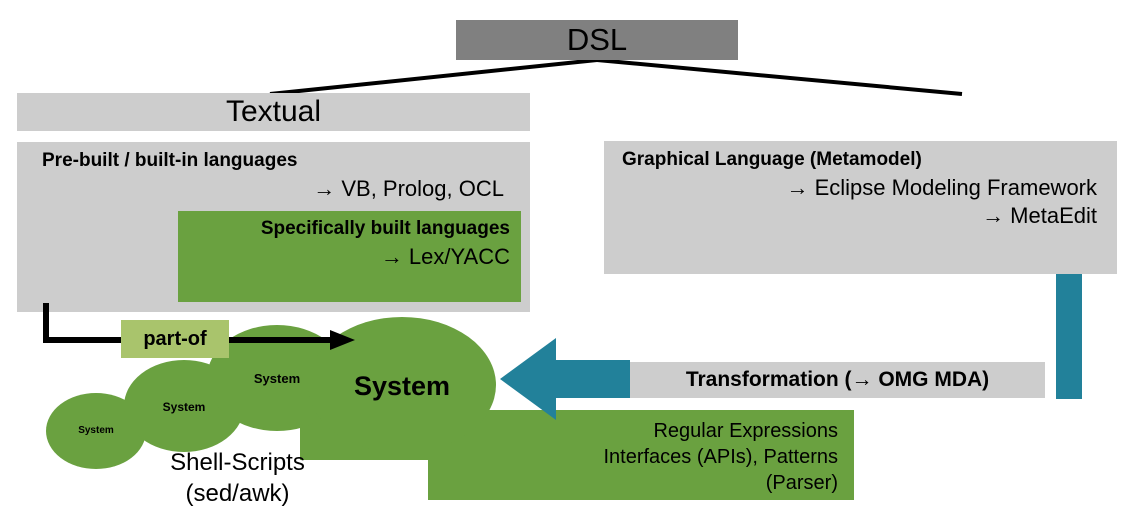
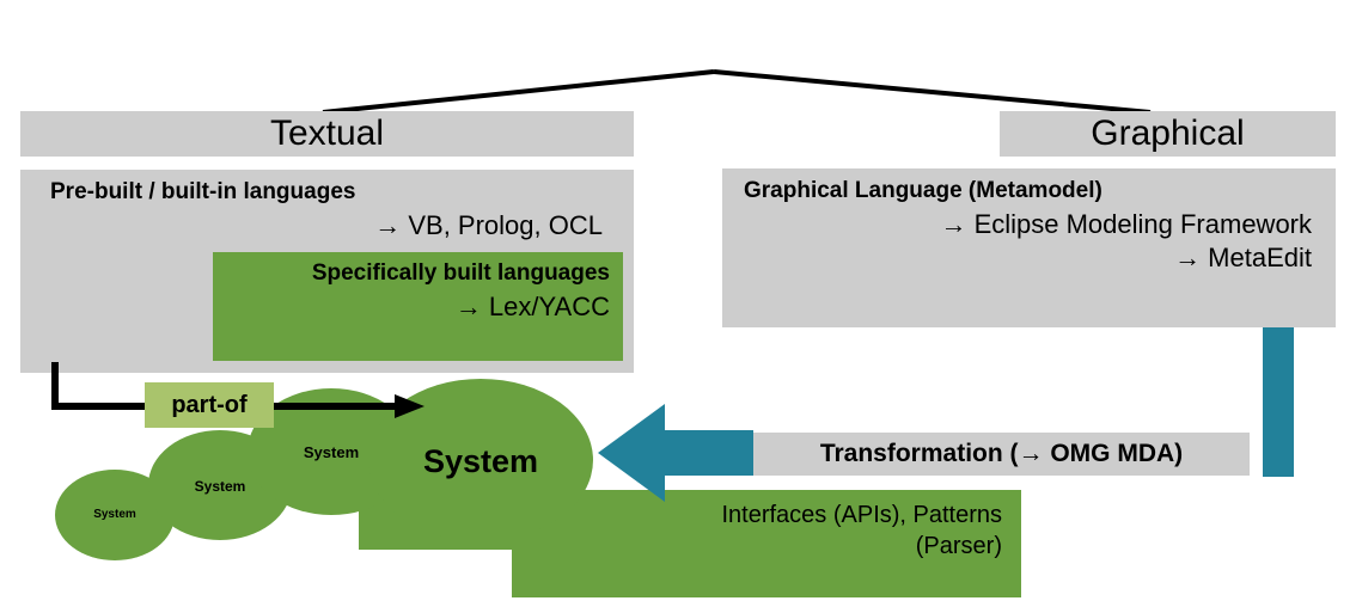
- DSL
  Textual
  Pre-built / built-in languages
  → VB, Prolog, OCL
  Specifically built languages
  → Lex/YACC
+ Graphical
  Graphical Language (Metamodel)
  → Eclipse Modeling Framework
  → MetaEdit
  part-of
  System
  System
  System
  System
- Shell-Scripts
- (sed/awk)
  Transformation (→ OMG MDA)
- Regular Expressions
  Interfaces (APIs), Patterns
  (Parser)
